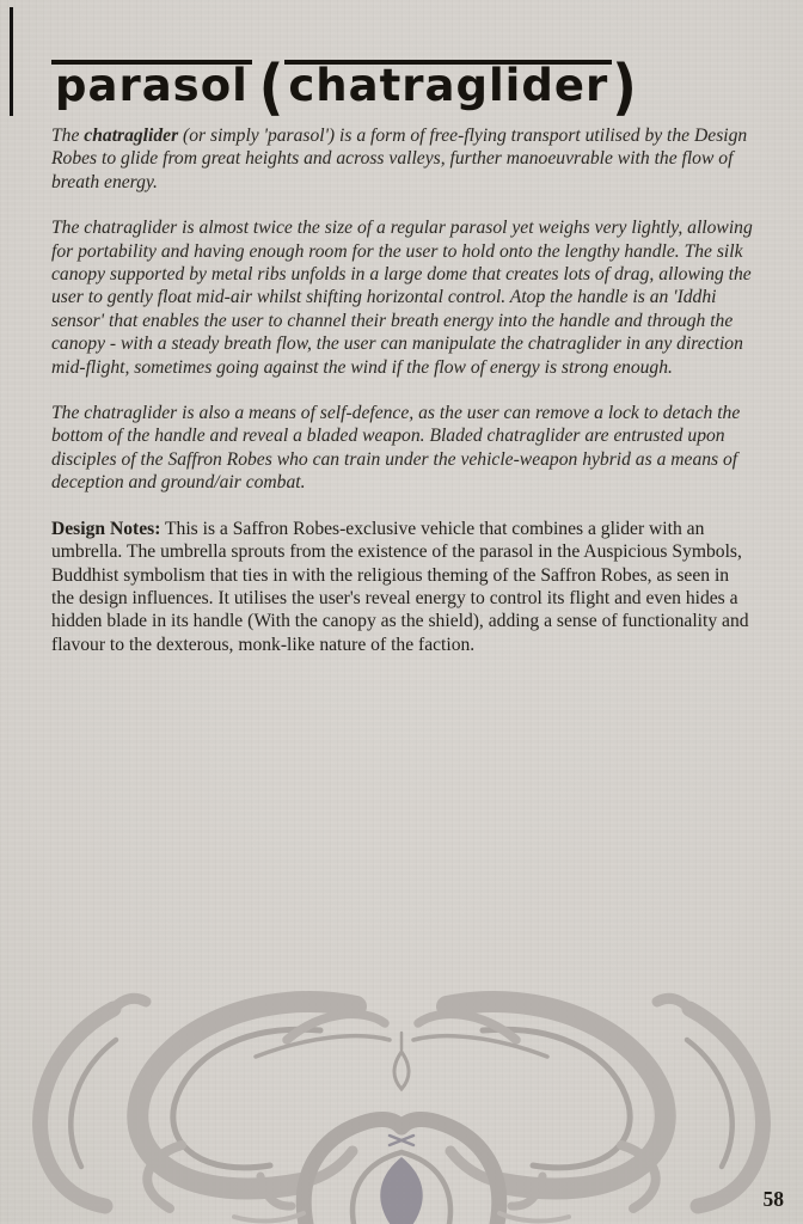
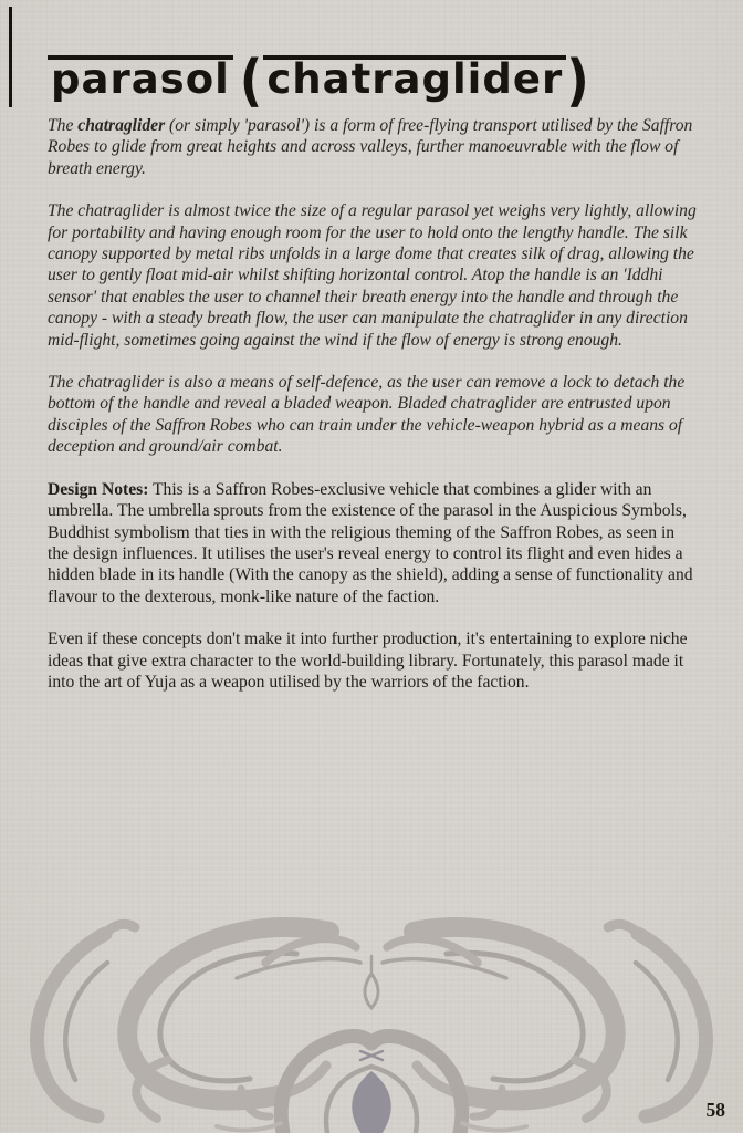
  parasol (chatraglider)
- The chatraglider (or simply 'parasol') is a form of free-flying transport utilised by the Design Robes to glide from great heights and across valleys, further manoeuvrable with the flow of breath energy.
+ The chatraglider (or simply 'parasol') is a form of free-flying transport utilised by the Saffron Robes to glide from great heights and across valleys, further manoeuvrable with the flow of breath energy.
- The chatraglider is almost twice the size of a regular parasol yet weighs very lightly, allowing for portability and having enough room for the user to hold onto the lengthy handle. The silk canopy supported by metal ribs unfolds in a large dome that creates lots of drag, allowing the user to gently float mid-air whilst shifting horizontal control. Atop the handle is an 'Iddhi sensor' that enables the user to channel their breath energy into the handle and through the canopy - with a steady breath flow, the user can manipulate the chatraglider in any direction mid-flight, sometimes going against the wind if the flow of energy is strong enough.
+ The chatraglider is almost twice the size of a regular parasol yet weighs very lightly, allowing for portability and having enough room for the user to hold onto the lengthy handle. The silk canopy supported by metal ribs unfolds in a large dome that creates silk of drag, allowing the user to gently float mid-air whilst shifting horizontal control. Atop the handle is an 'Iddhi sensor' that enables the user to channel their breath energy into the handle and through the canopy - with a steady breath flow, the user can manipulate the chatraglider in any direction mid-flight, sometimes going against the wind if the flow of energy is strong enough.
  The chatraglider is also a means of self-defence, as the user can remove a lock to detach the bottom of the handle and reveal a bladed weapon. Bladed chatraglider are entrusted upon disciples of the Saffron Robes who can train under the vehicle-weapon hybrid as a means of deception and ground/air combat.
  Design Notes: This is a Saffron Robes-exclusive vehicle that combines a glider with an umbrella. The umbrella sprouts from the existence of the parasol in the Auspicious Symbols, Buddhist symbolism that ties in with the religious theming of the Saffron Robes, as seen in the design influences. It utilises the user's reveal energy to control its flight and even hides a hidden blade in its handle (With the canopy as the shield), adding a sense of functionality and flavour to the dexterous, monk-like nature of the faction.
+ Even if these concepts don't make it into further production, it's entertaining to explore niche ideas that give extra character to the world-building library. Fortunately, this parasol made it into the art of Yuja as a weapon utilised by the warriors of the faction.
  58
